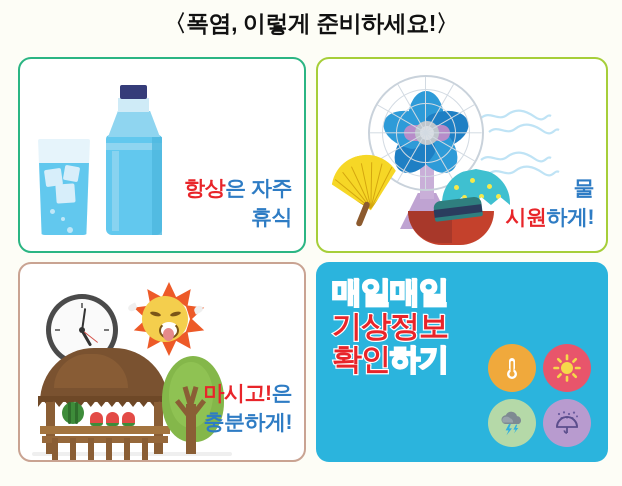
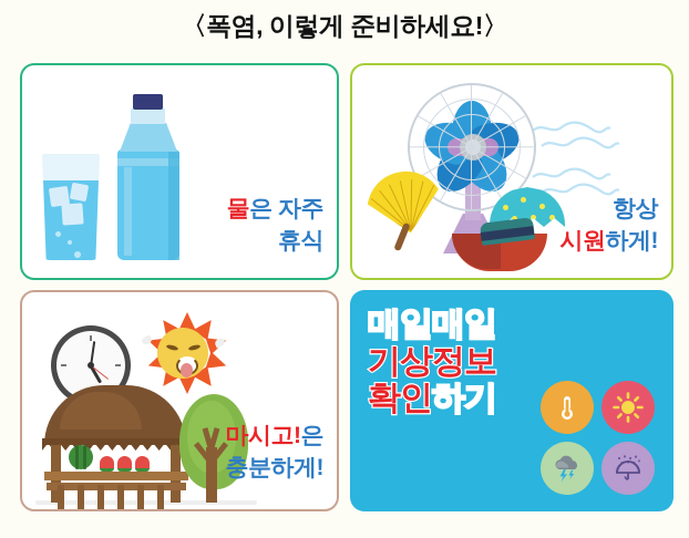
  〈폭염, 이렇게 준비하세요!〉
- 항상은 자주
+ 물은 자주
  휴식
- 물
+ 항상
  시원하게!
  마시고!은
  충분하게!
  매일매일
  기상정보
  확인하기
